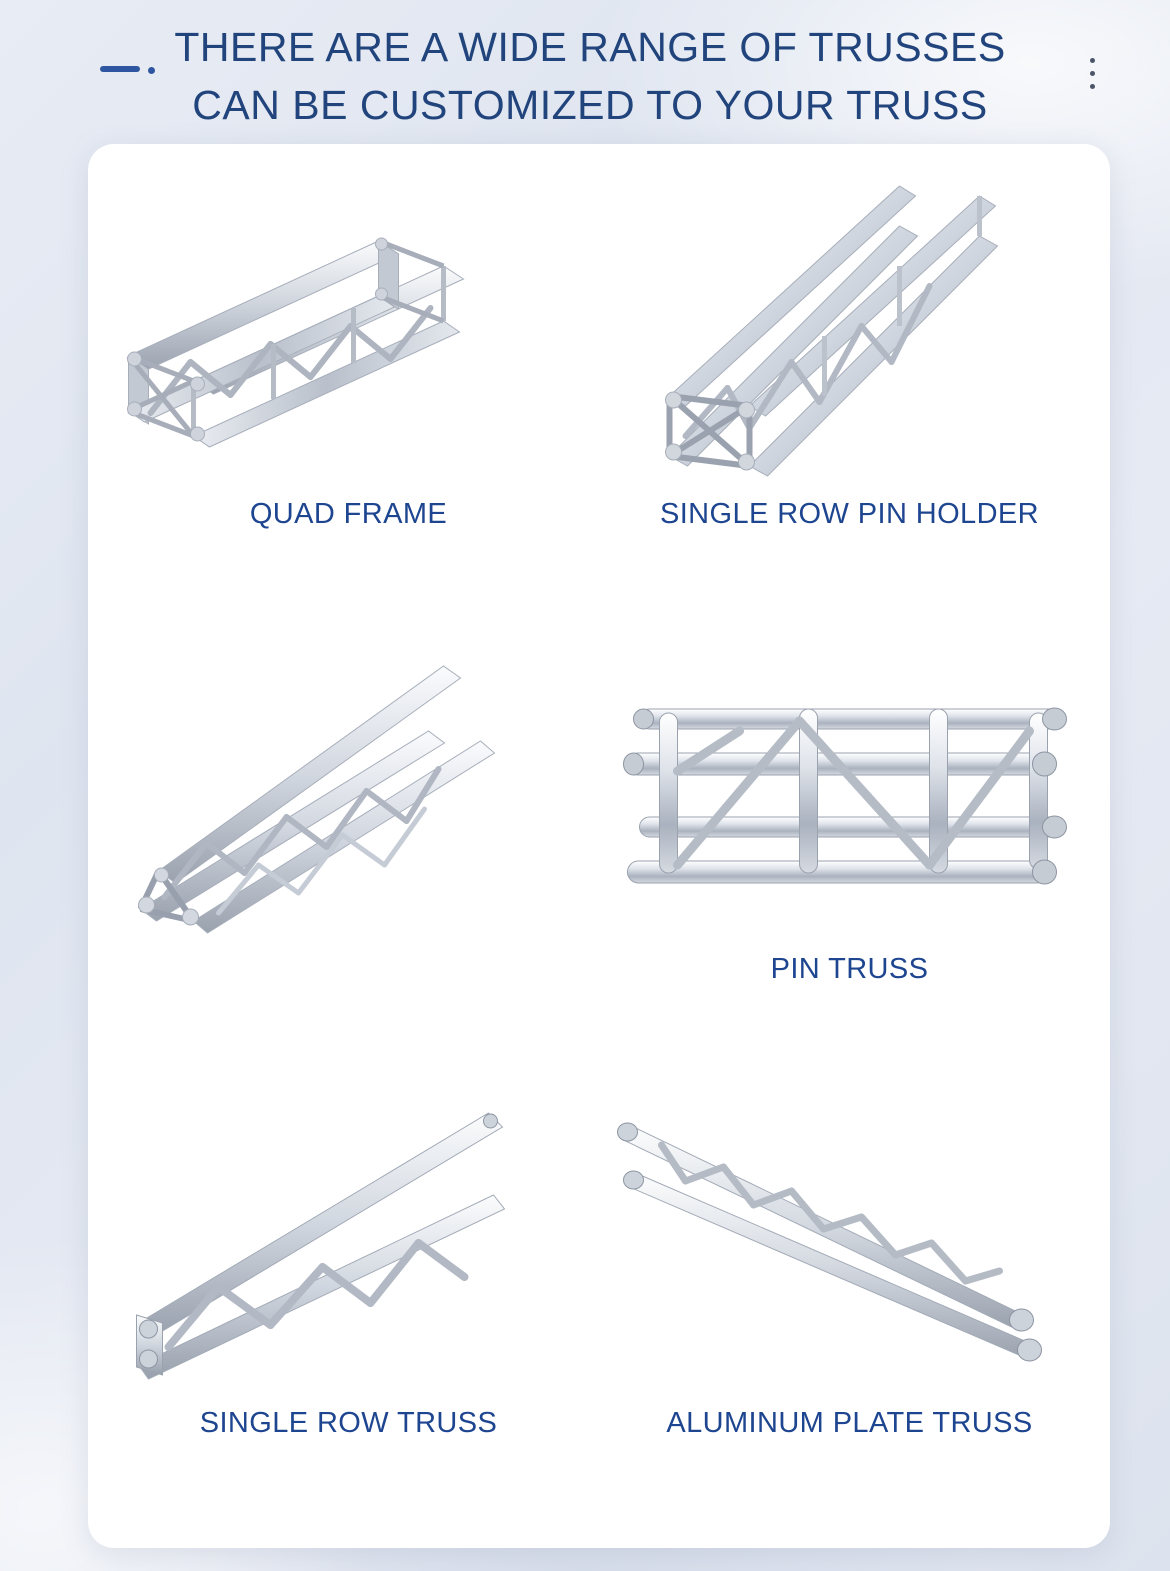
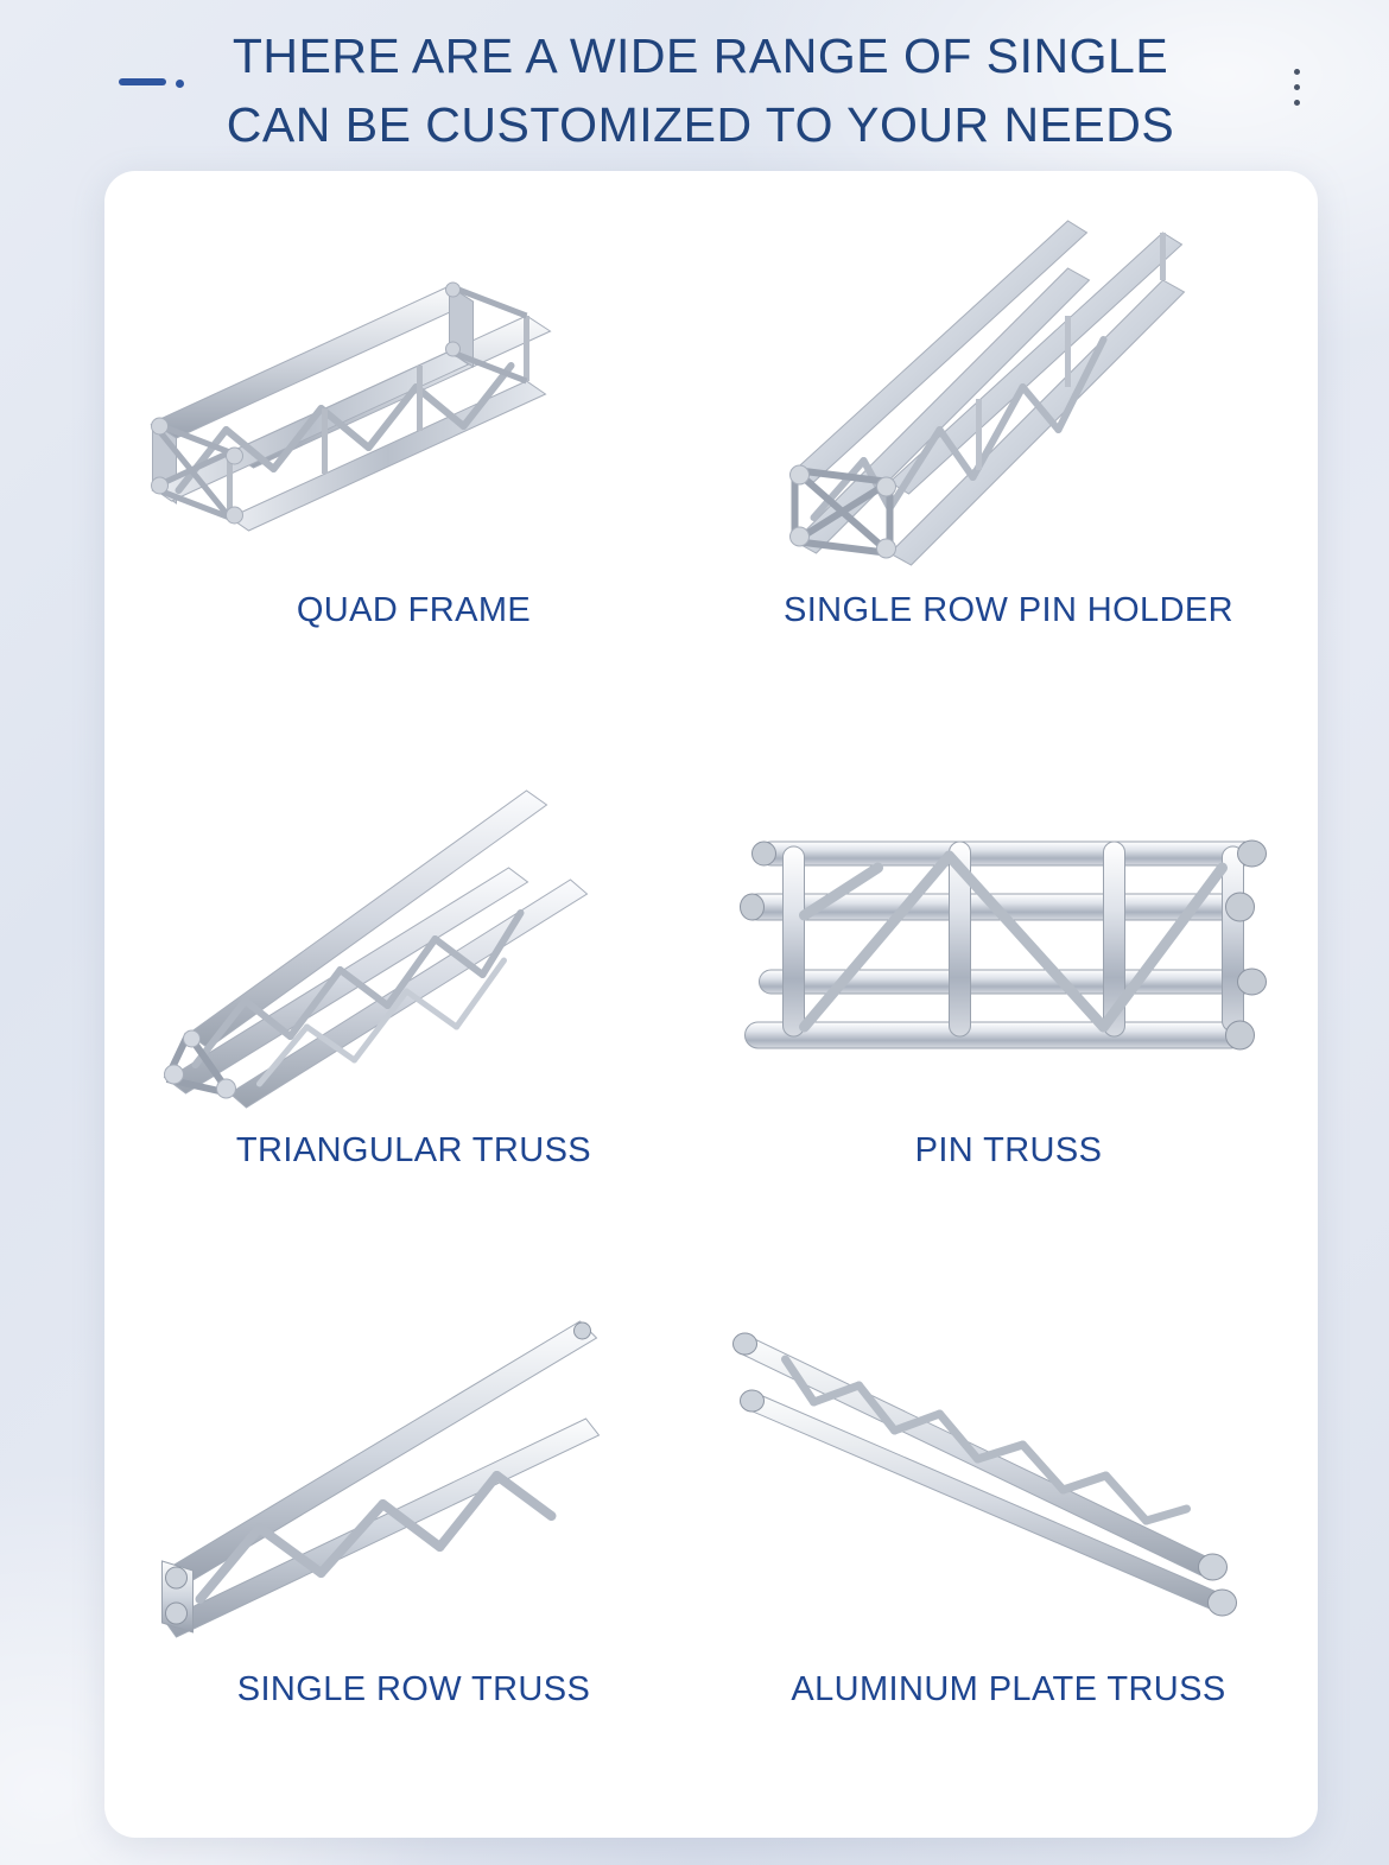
- THERE ARE A WIDE RANGE OF TRUSSES
+ THERE ARE A WIDE RANGE OF SINGLE
- CAN BE CUSTOMIZED TO YOUR TRUSS
+ CAN BE CUSTOMIZED TO YOUR NEEDS
  QUAD FRAME
  SINGLE ROW PIN HOLDER
+ TRIANGULAR TRUSS
  PIN TRUSS
  SINGLE ROW TRUSS
  ALUMINUM PLATE TRUSS
